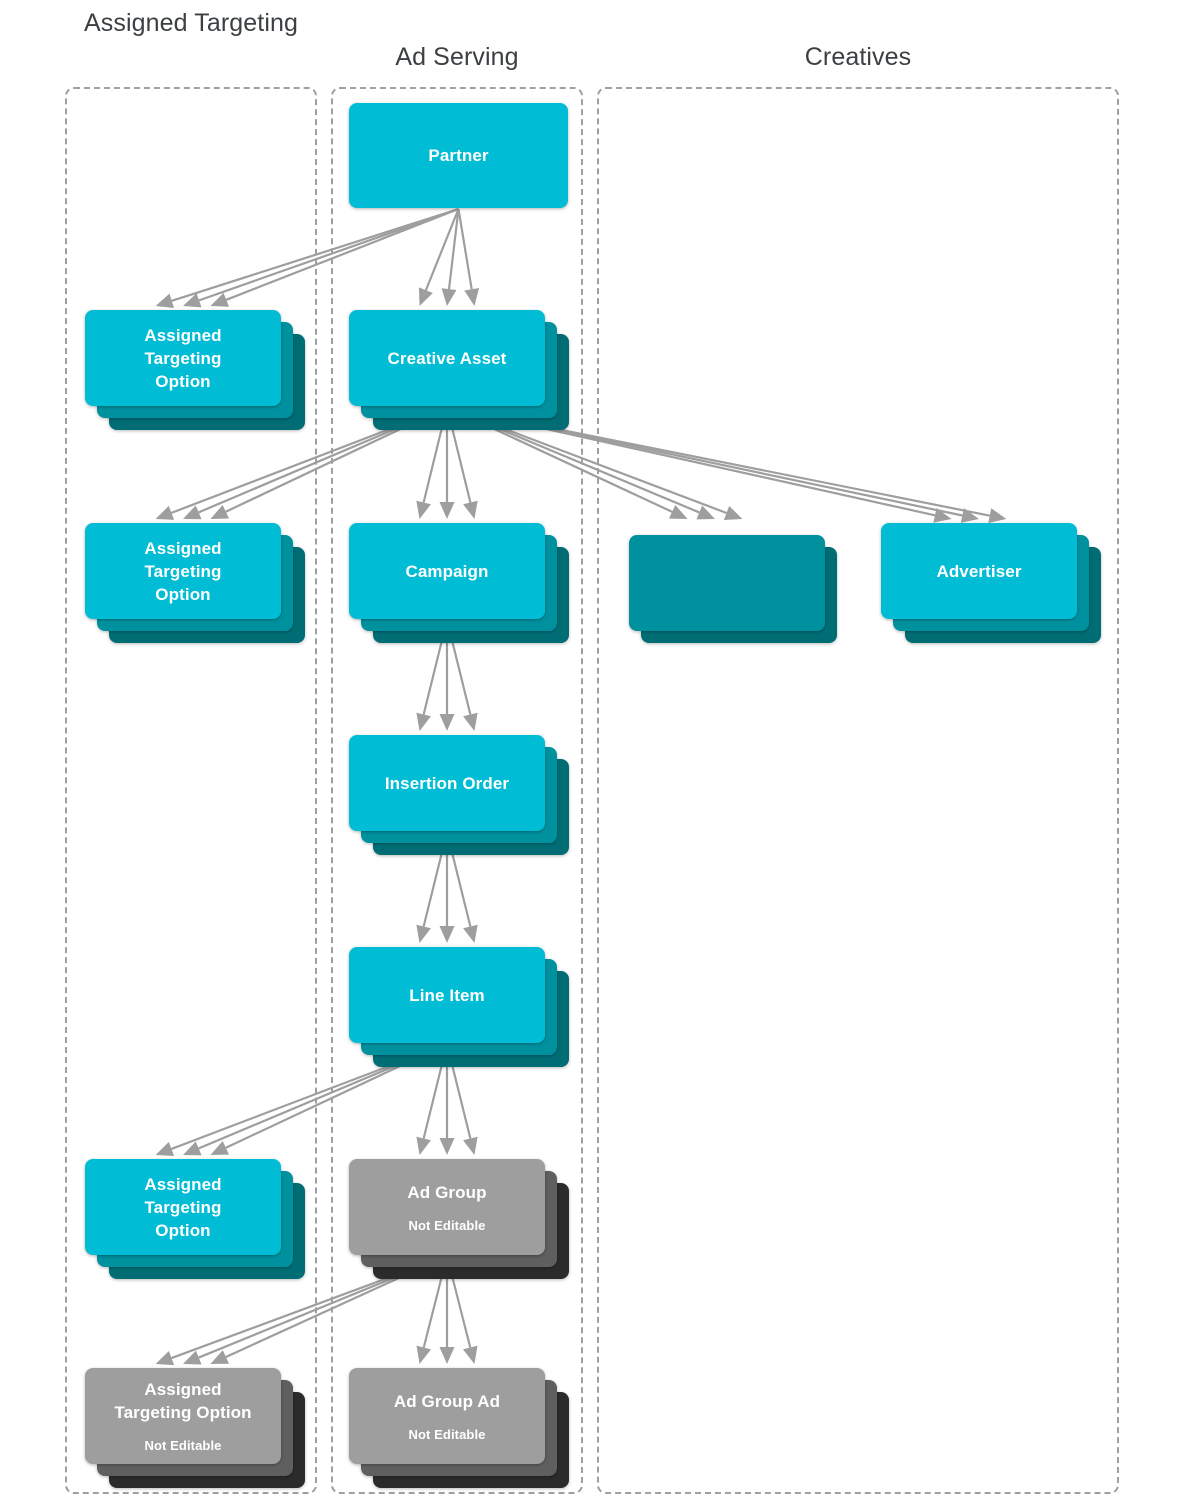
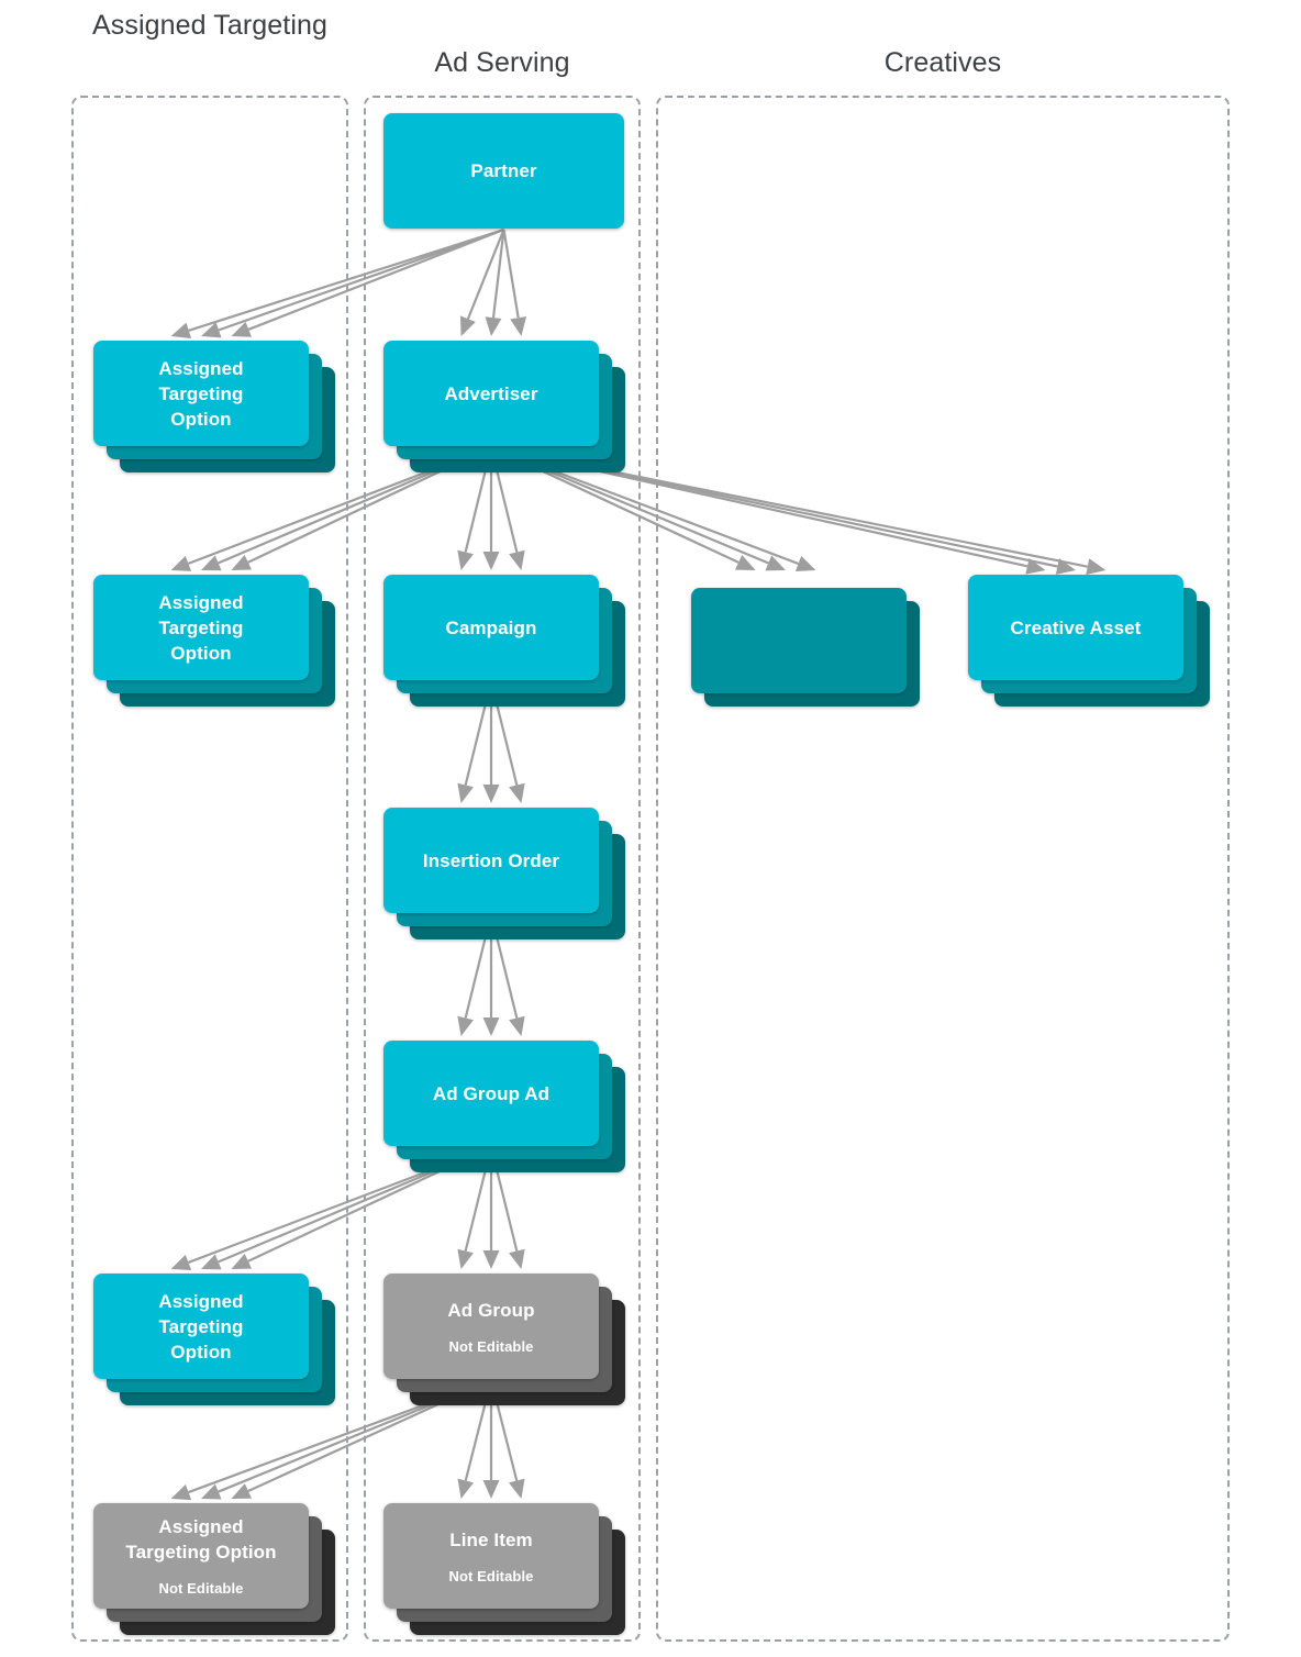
  Assigned Targeting
  Ad Serving
  Creatives
  Partner
  Assigned
  Targeting
  Option
- Creative Asset
+ Advertiser
  Assigned
  Targeting
  Option
  Campaign
- Advertiser
+ Creative Asset
  Insertion Order
- Line Item
+ Ad Group Ad
  Assigned
  Targeting
  Option
  Ad Group
  Not Editable
  Assigned
  Targeting Option
  Not Editable
- Ad Group Ad
+ Line Item
  Not Editable
